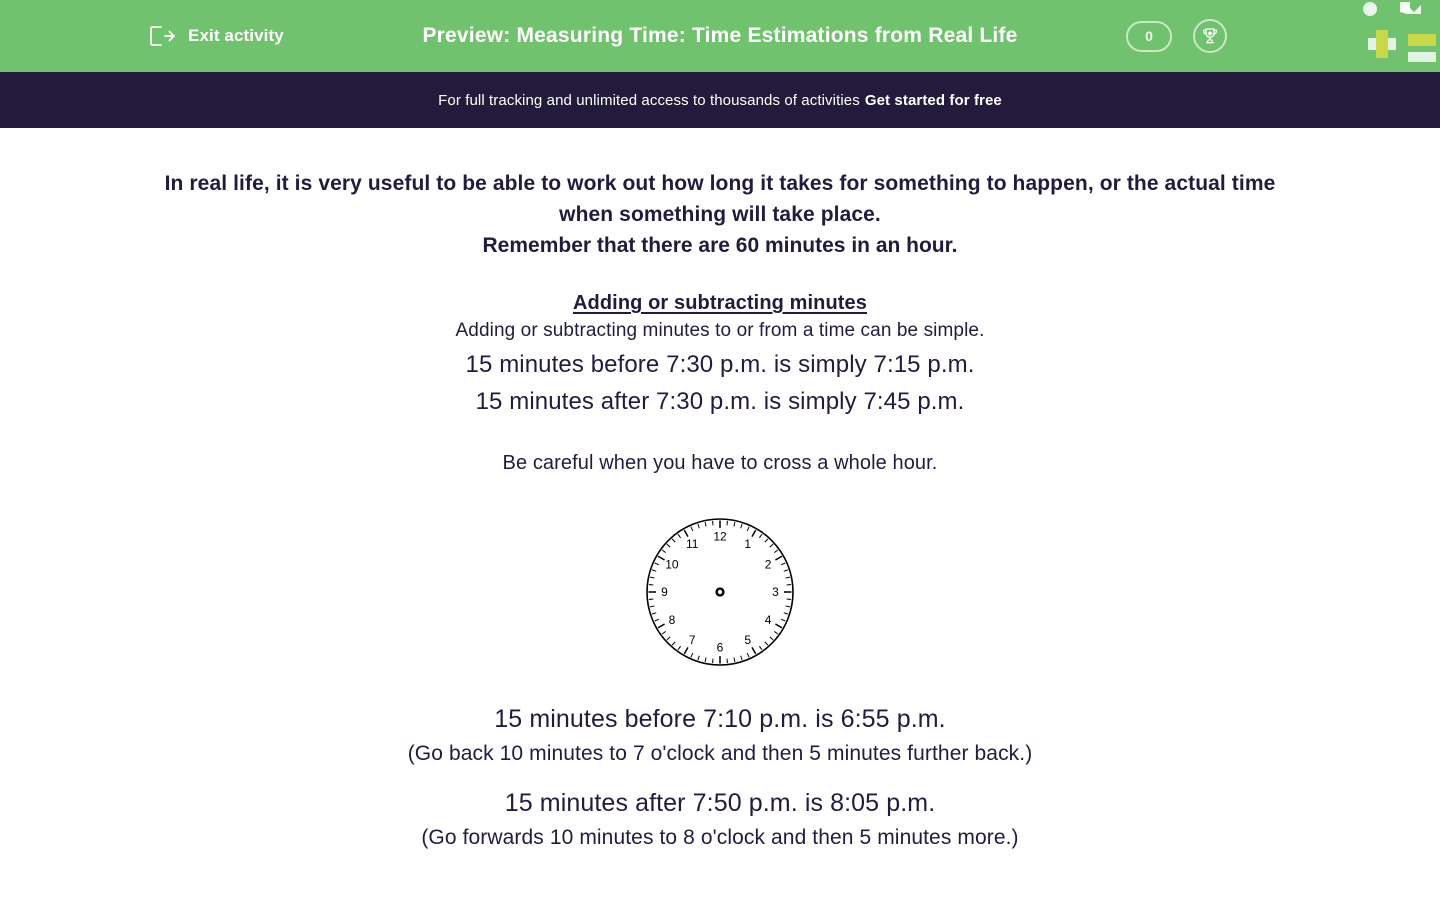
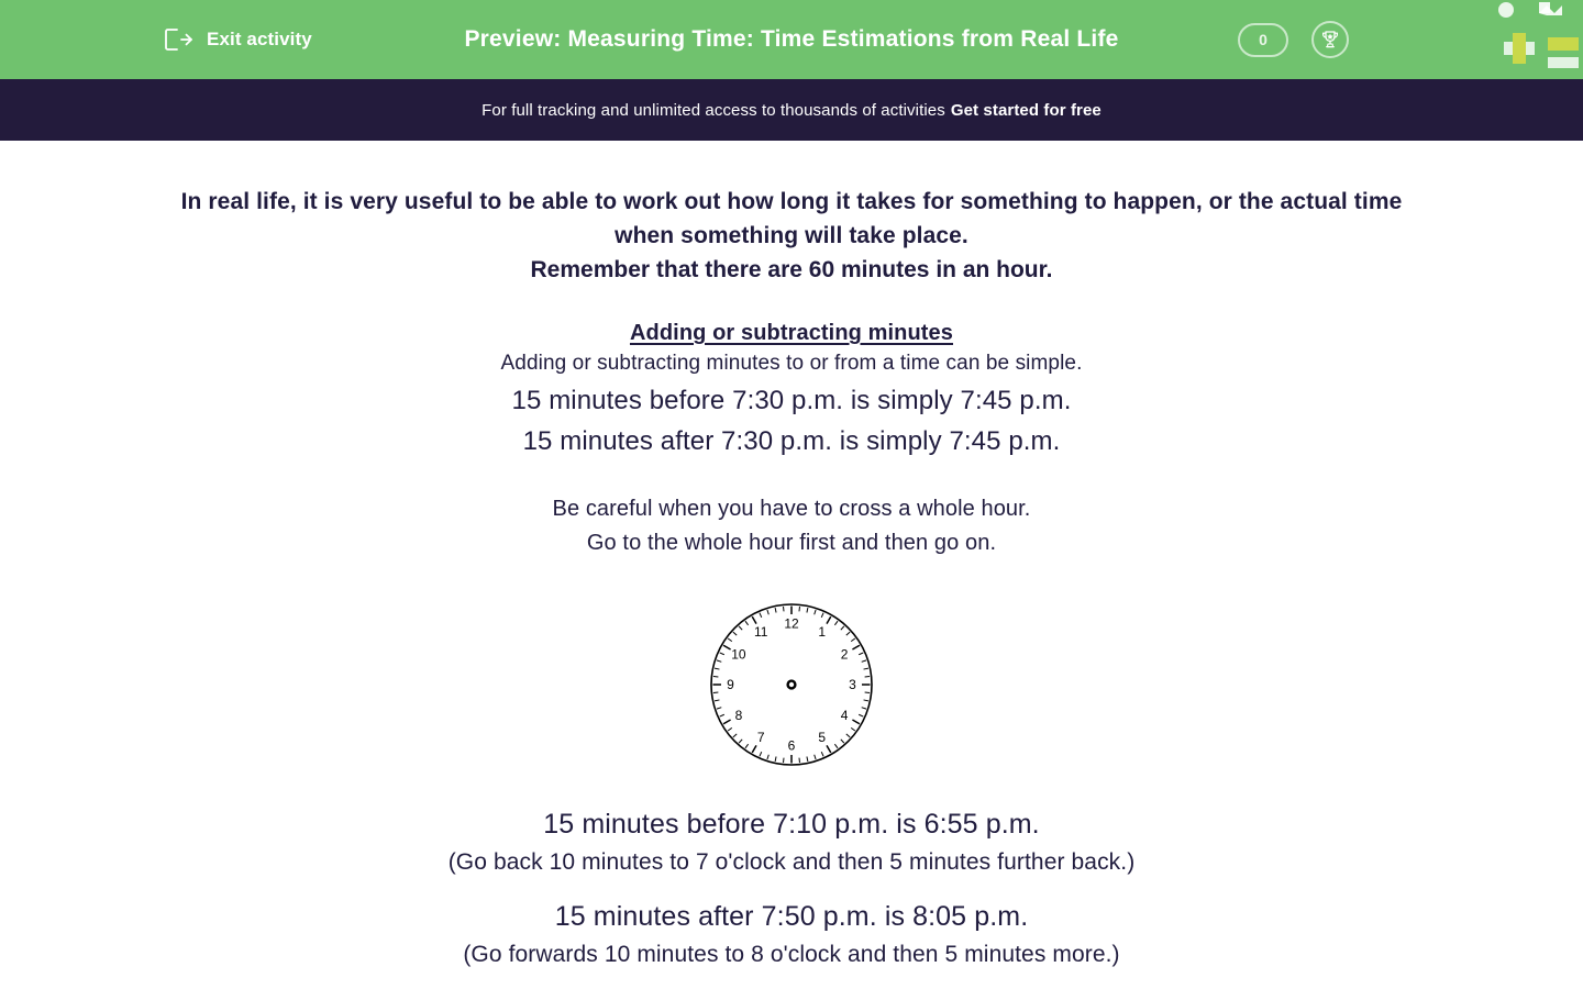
  Exit activity
  Preview: Measuring Time: Time Estimations from Real Life
  0
  For full tracking and unlimited access to thousands of activities
  Get started for free
  In real life, it is very useful to be able to work out how long it takes for something to happen, or the actual time when something will take place.
  Remember that there are 60 minutes in an hour.
  Adding or subtracting minutes
  Adding or subtracting minutes to or from a time can be simple.
- 15 minutes before 7:30 p.m. is simply 7:15 p.m.
+ 15 minutes before 7:30 p.m. is simply 7:45 p.m.
  15 minutes after 7:30 p.m. is simply 7:45 p.m.
  Be careful when you have to cross a whole hour.
+ Go to the whole hour first and then go on.
  1
  2
  3
  4
  5
  6
  7
  8
  9
  10
  11
  12
  15 minutes before 7:10 p.m. is 6:55 p.m.
  (Go back 10 minutes to 7 o'clock and then 5 minutes further back.)
  15 minutes after 7:50 p.m. is 8:05 p.m.
  (Go forwards 10 minutes to 8 o'clock and then 5 minutes more.)
